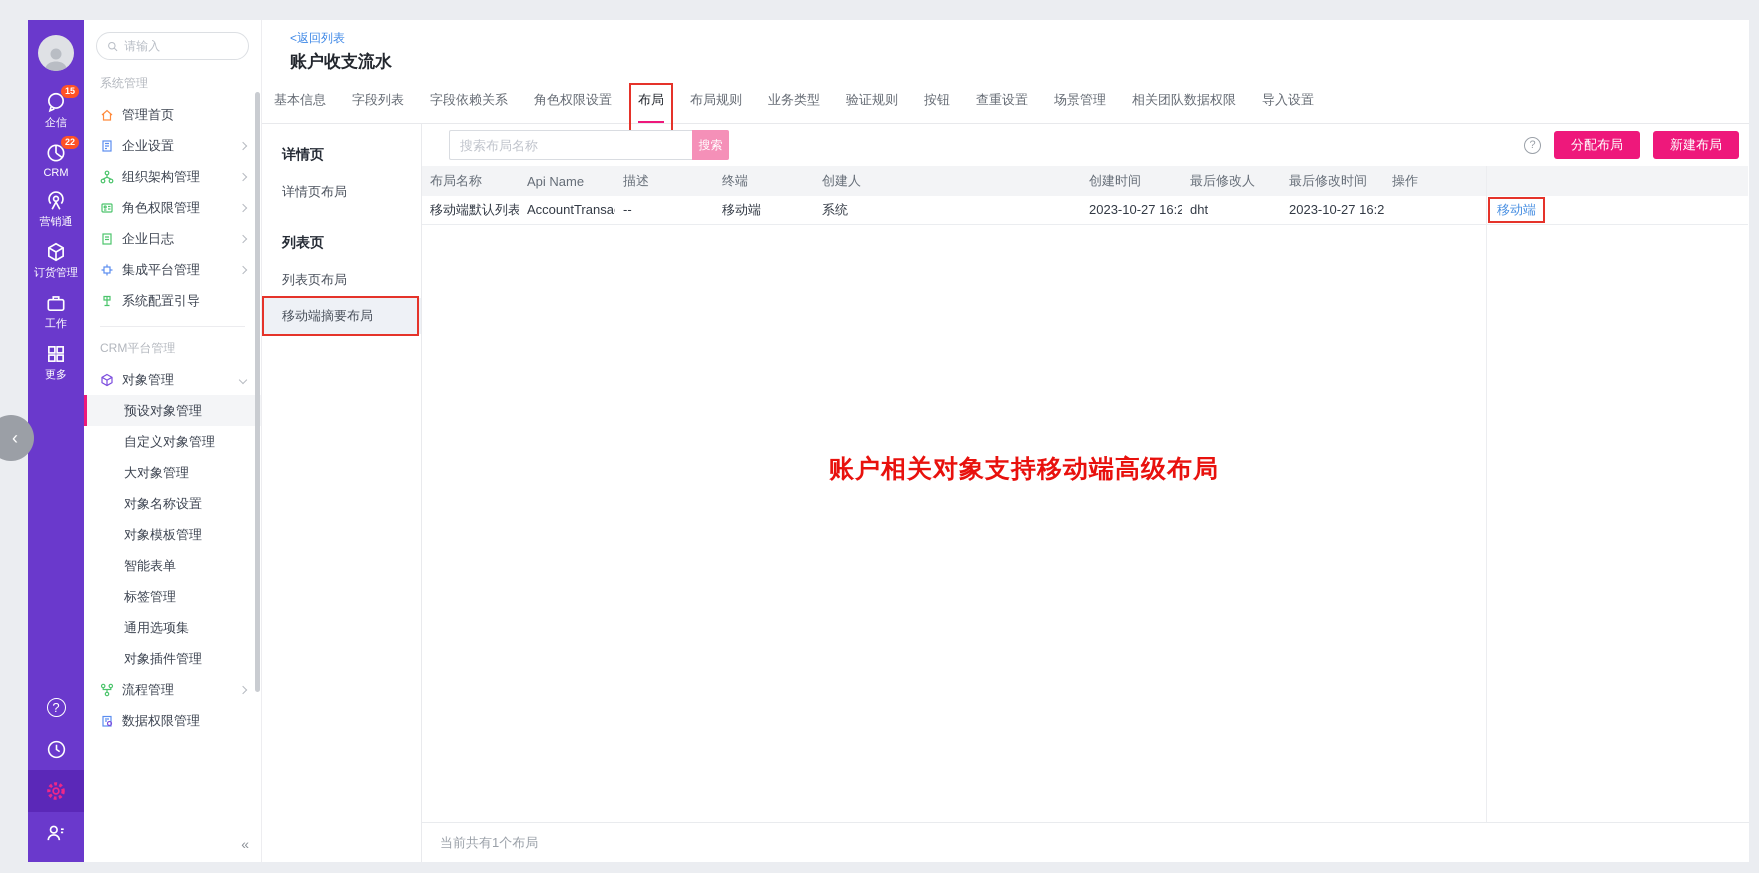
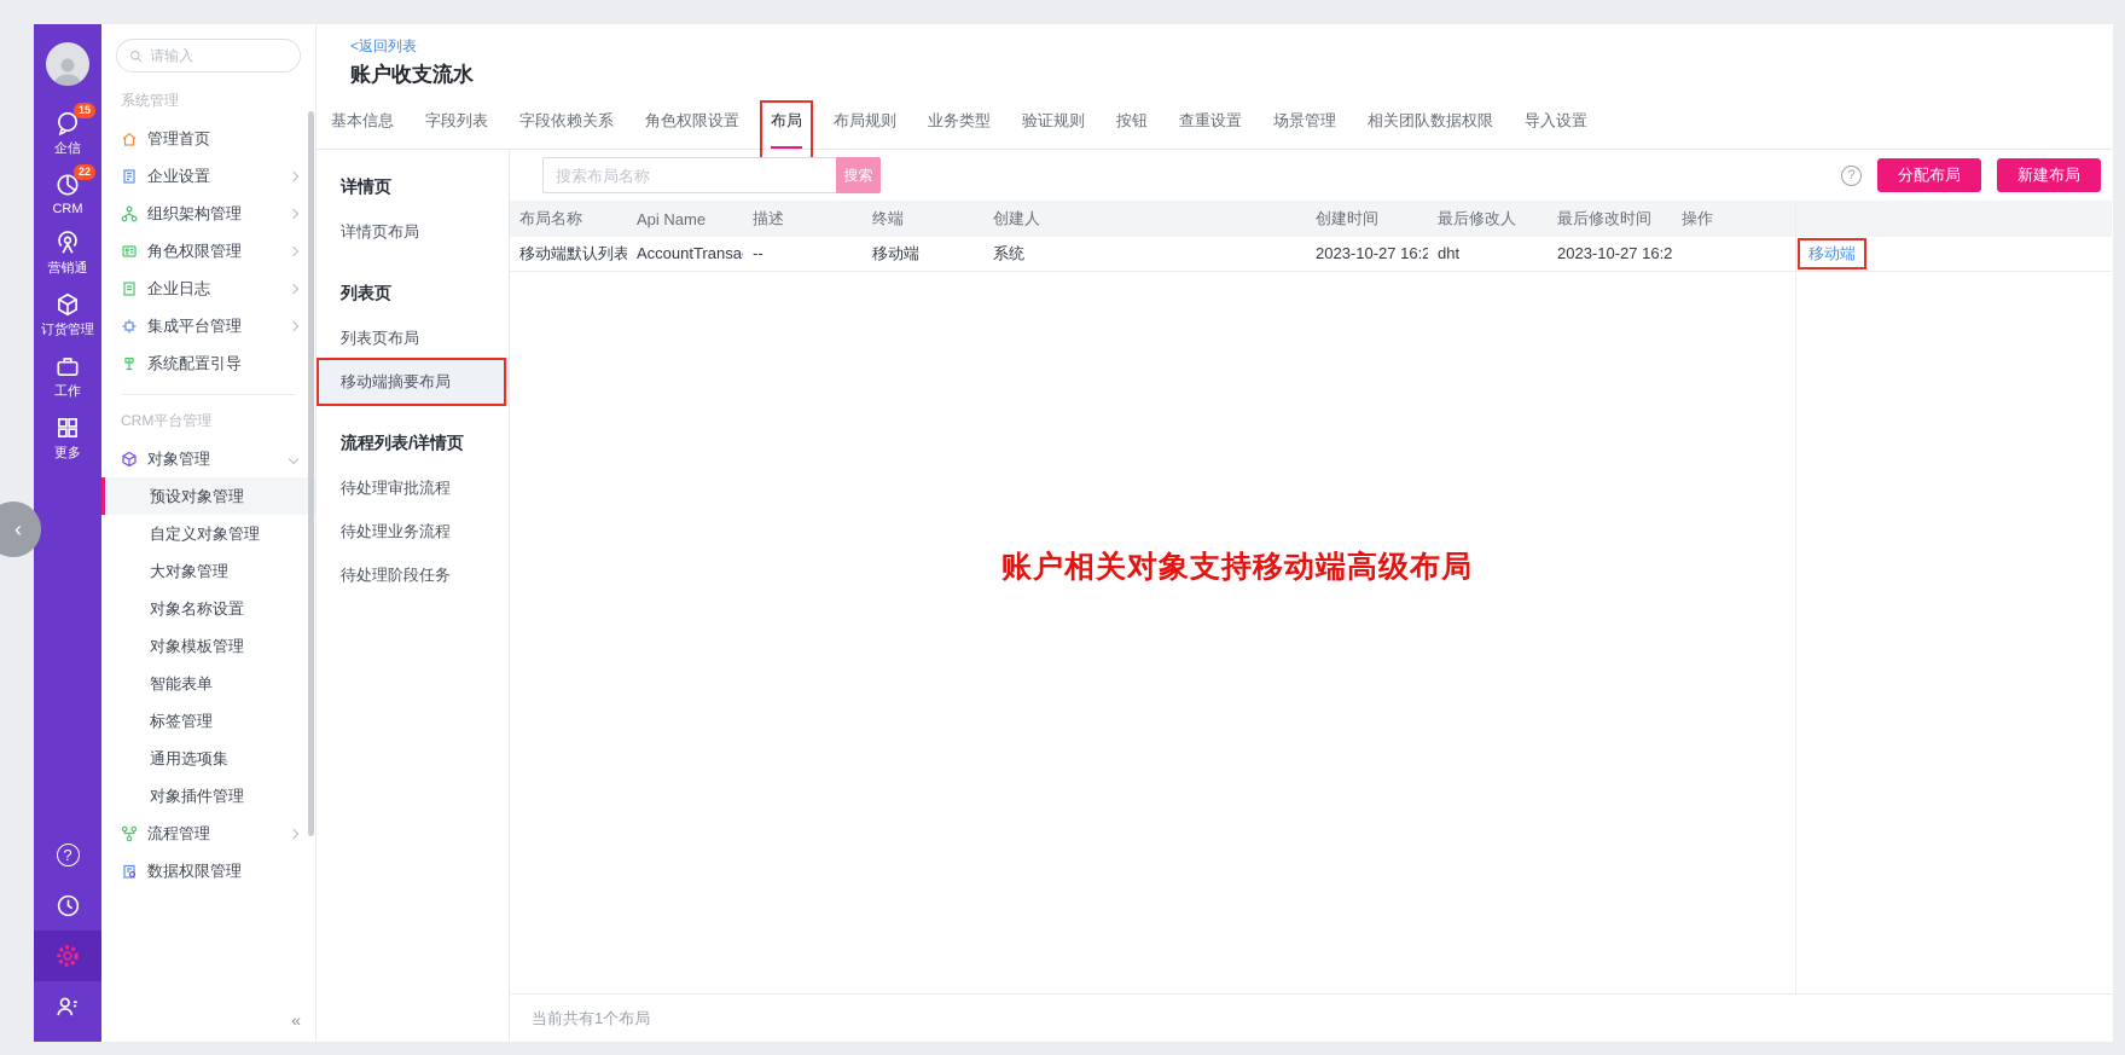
  15
  企信
  22
  CRM
  营销通
  订货管理
  工作
  更多
  ?
  请输入
  系统管理
  管理首页
  企业设置
  组织架构管理
  角色权限管理
  企业日志
  集成平台管理
  系统配置引导
  CRM平台管理
  对象管理
  预设对象管理
  自定义对象管理
  大对象管理
  对象名称设置
  对象模板管理
  智能表单
  标签管理
  通用选项集
  对象插件管理
  流程管理
  数据权限管理
  «
  <返回列表
  账户收支流水
  基本信息
  字段列表
  字段依赖关系
  角色权限设置
  布局
  布局规则
  业务类型
  验证规则
  按钮
  查重设置
  场景管理
  相关团队数据权限
  导入设置
  详情页
  详情页布局
  列表页
  列表页布局
  移动端摘要布局
+ 流程列表/详情页
+ 待处理审批流程
+ 待处理业务流程
+ 待处理阶段任务
  搜索布局名称
  搜索
  ?
  分配布局
  新建布局
  布局名称	Api Name	描述	终端	创建人	创建时间	最后修改人	最后修改时间	操作
  移动端默认列表	AccountTransa	--	移动端	系统	2023-10-27 16:2	dht	2023-10-27 16:2	移动端
  账户相关对象支持移动端高级布局
  当前共有1个布局
  ‹
